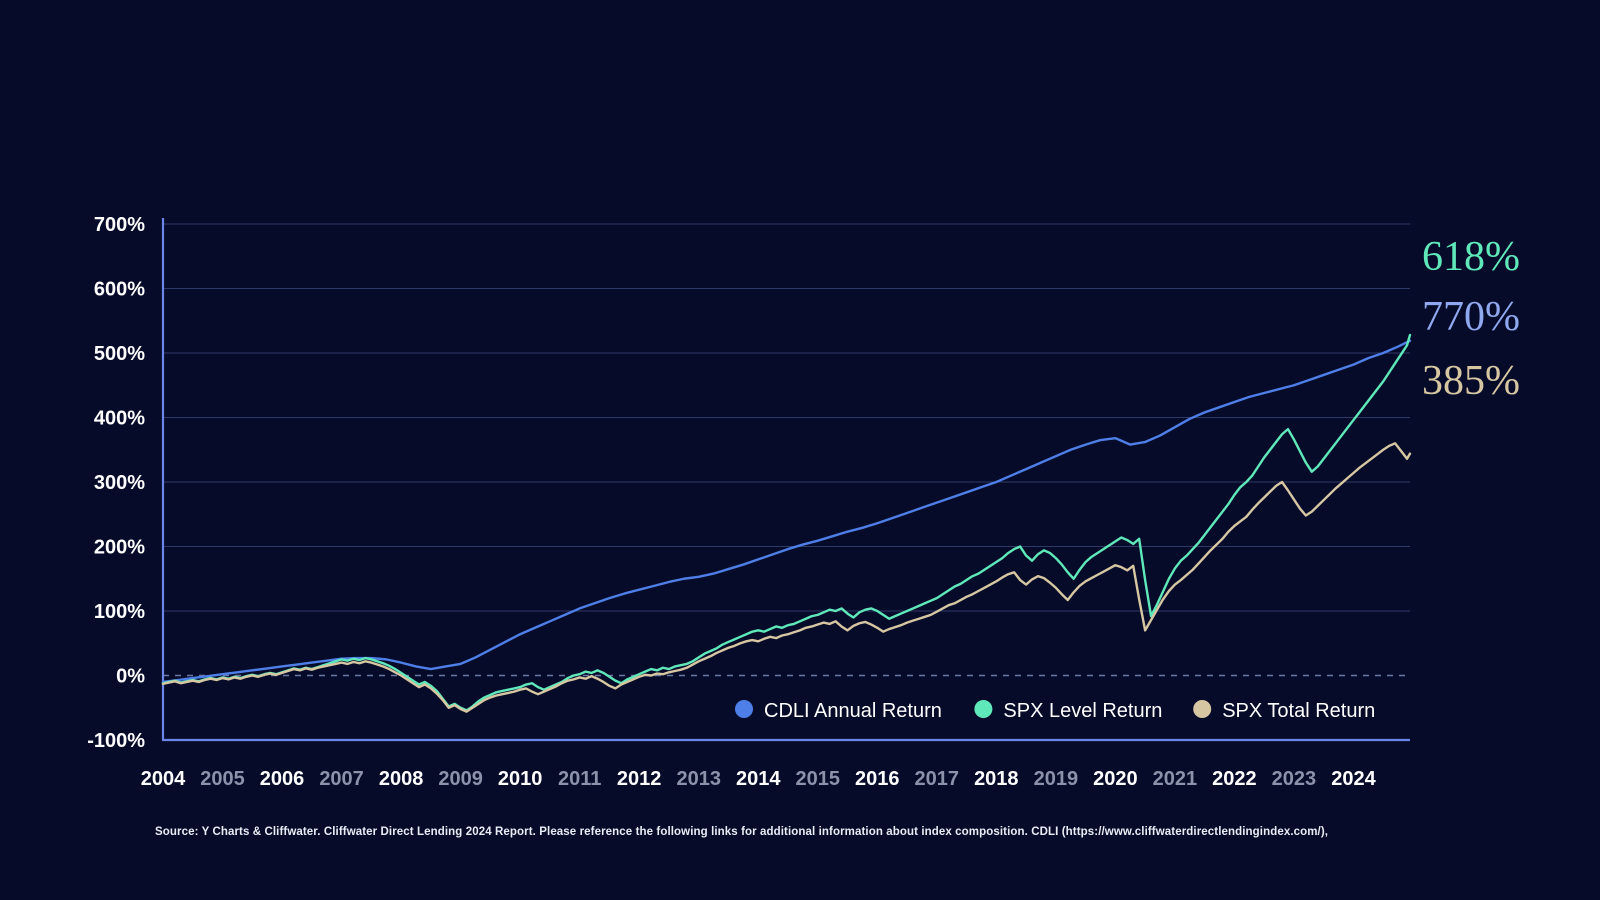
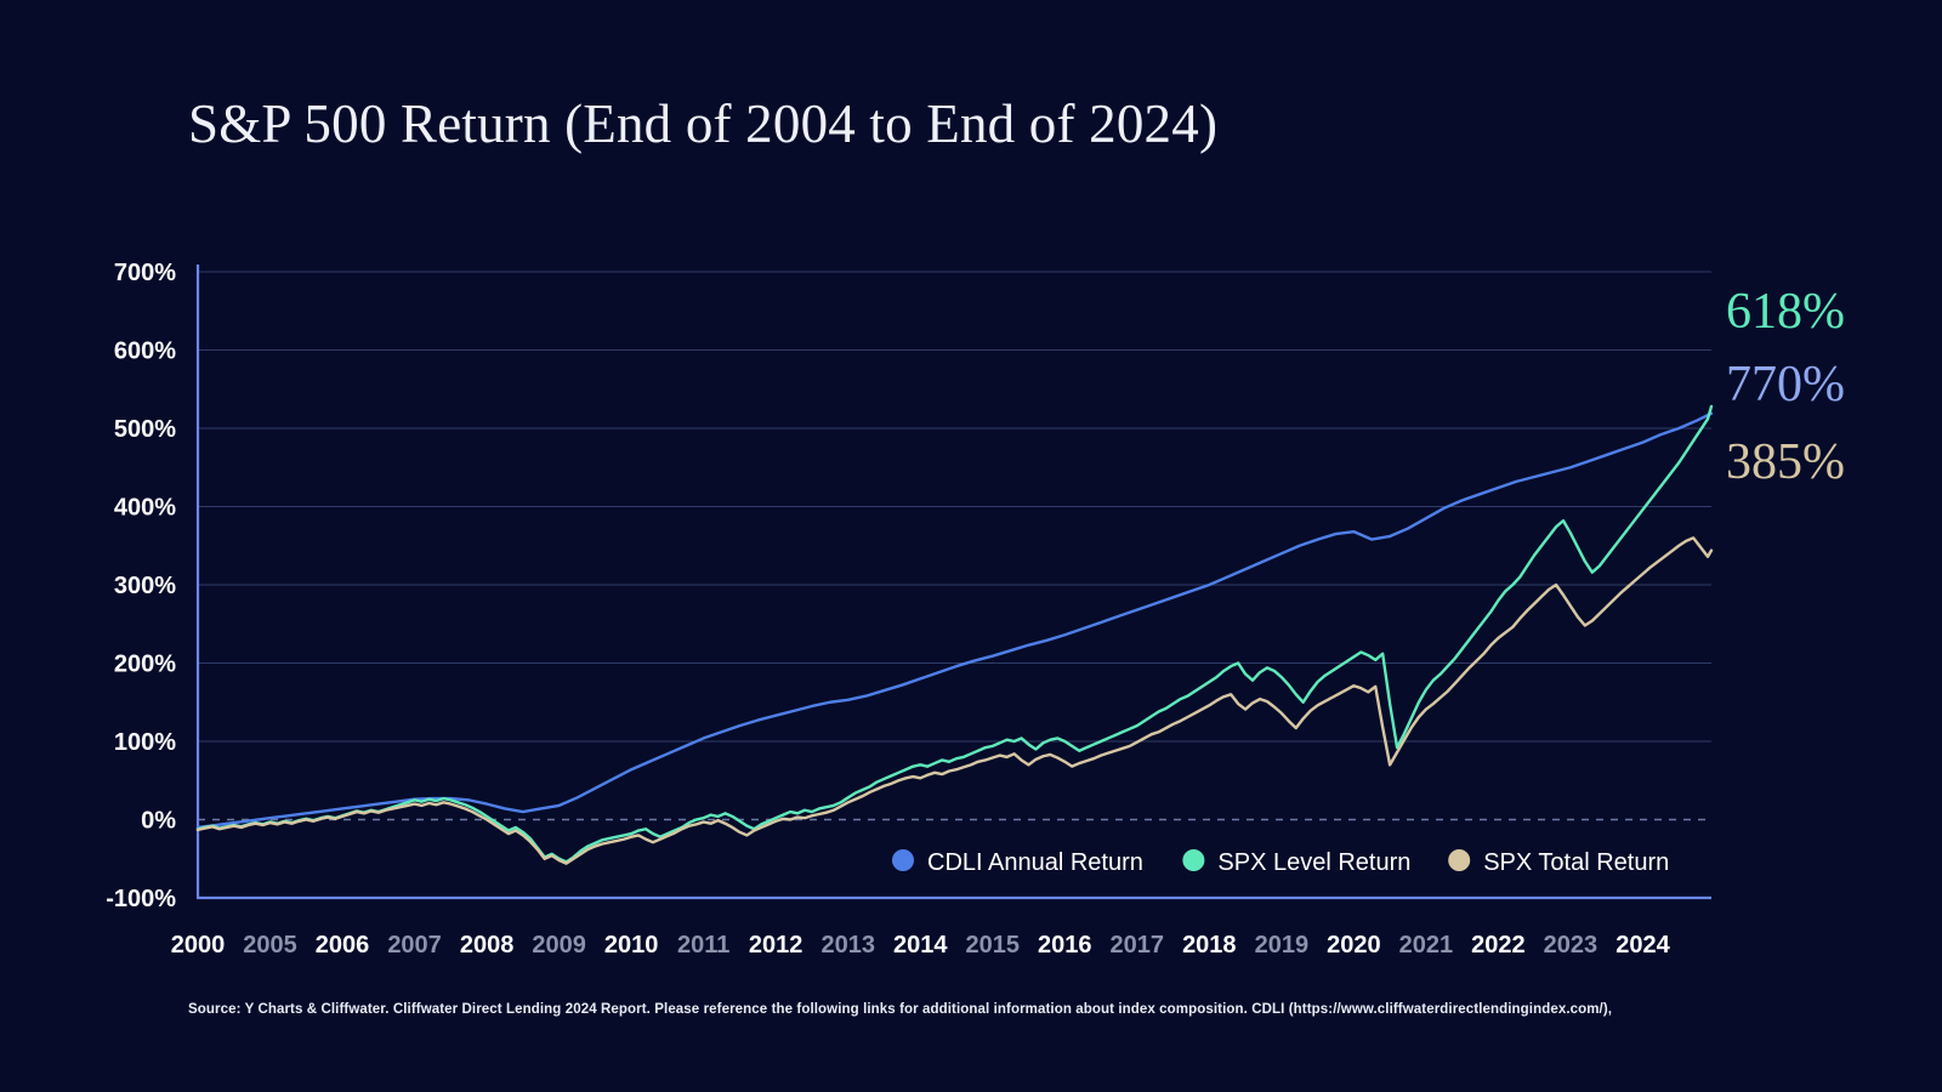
+ S&P 500 Return (End of 2004 to End of 2024)
  700%
  600%
  500%
  400%
  300%
  200%
  100%
  0%
  -100%
- 2004
+ 2000
  2005
  2006
  2007
  2008
  2009
  2010
  2011
  2012
  2013
  2014
  2015
  2016
  2017
  2018
  2019
  2020
  2021
  2022
  2023
  2024
  618%
  770%
  385%
  CDLI Annual Return
  SPX Level Return
  SPX Total Return
  Source: Y Charts & Cliffwater. Cliffwater Direct Lending 2024 Report. Please reference the following links for additional information about index composition. CDLI (https://www.cliffwaterdirectlendingindex.com/),
